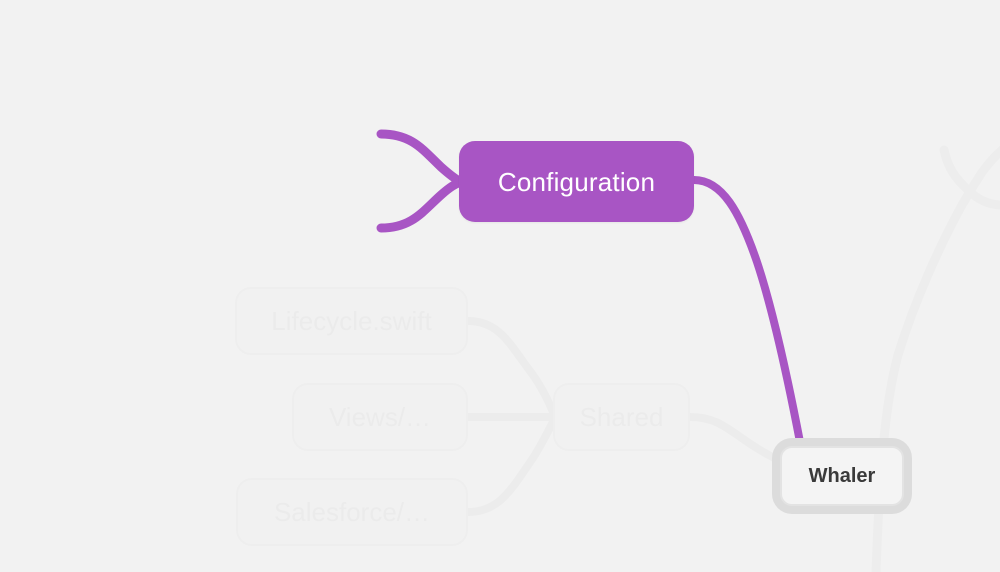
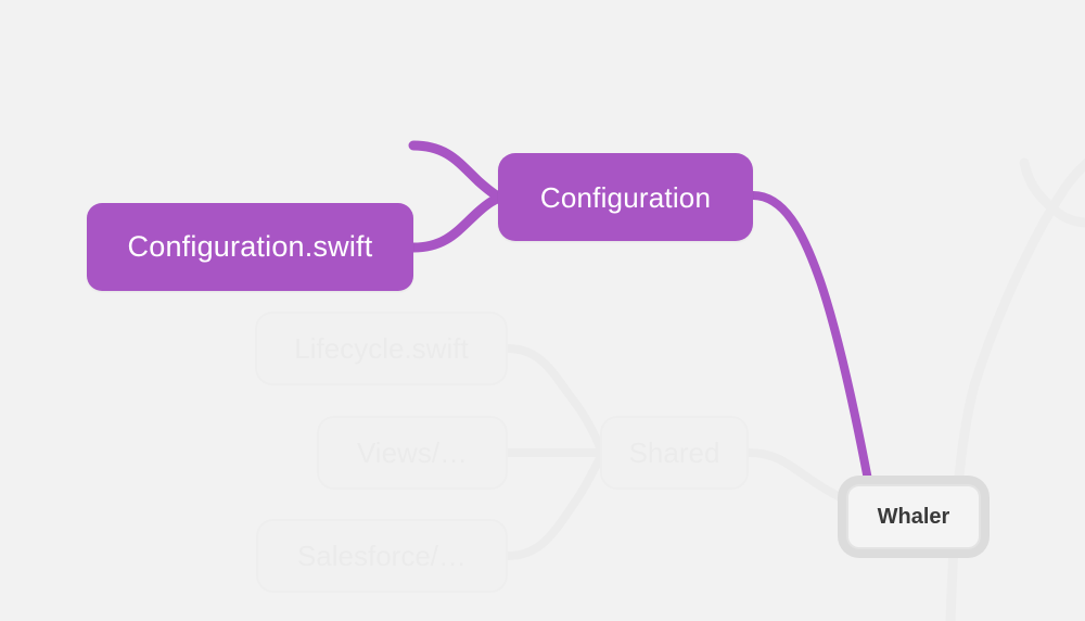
+ Configuration.swift
  Configuration
  Whaler
